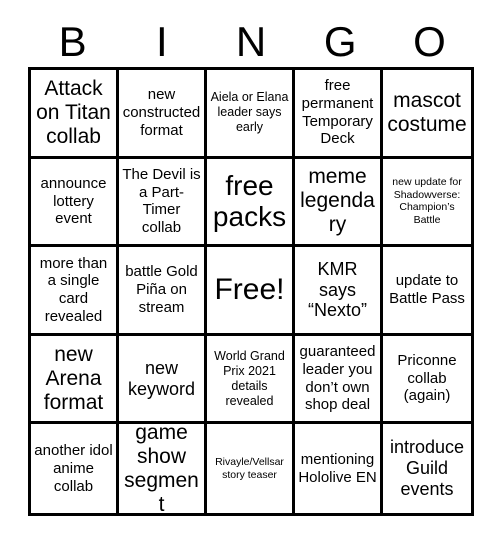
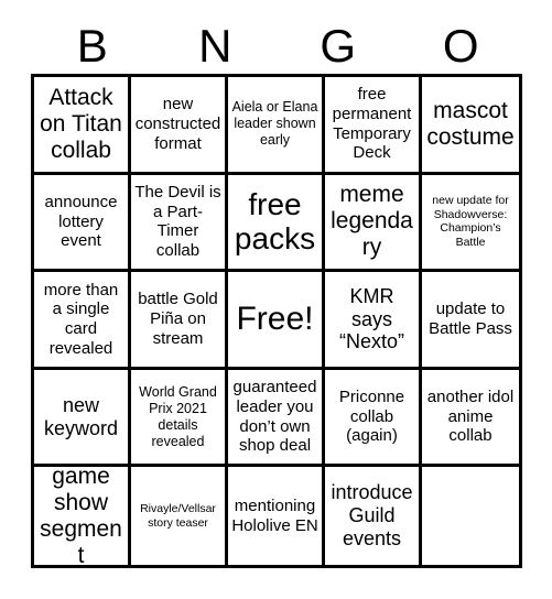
  B
- I
  N
  G
  O
  Attack on Titan collab
  new constructed format
- Aiela or Elana leader says early
+ Aiela or Elana leader shown early
  free permanent Temporary Deck
  mascot costume
  announce lottery event
  The Devil is a Part-Timer collab
  free packs
  meme legendary
  new update for Shadowverse: Champion’s Battle
  more than a single card revealed
  battle Gold Piña on stream
  Free!
  KMR says “Nexto”
  update to Battle Pass
- new Arena format
  new keyword
  World Grand Prix 2021 details revealed
  guaranteed leader you don’t own shop deal
  Priconne collab (again)
  another idol anime collab
  game show segment
  Rivayle/Vellsar story teaser
  mentioning Hololive EN
  introduce Guild events
